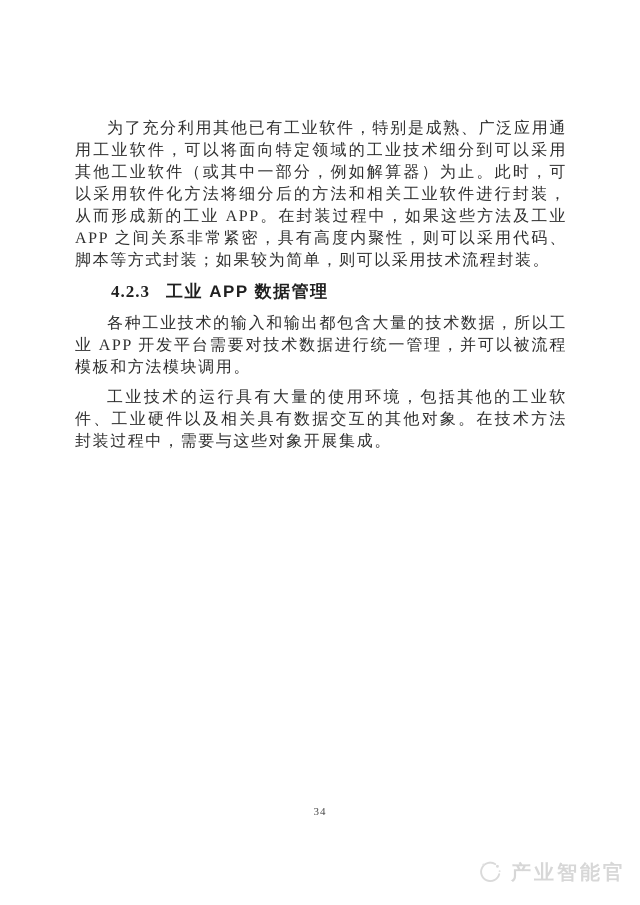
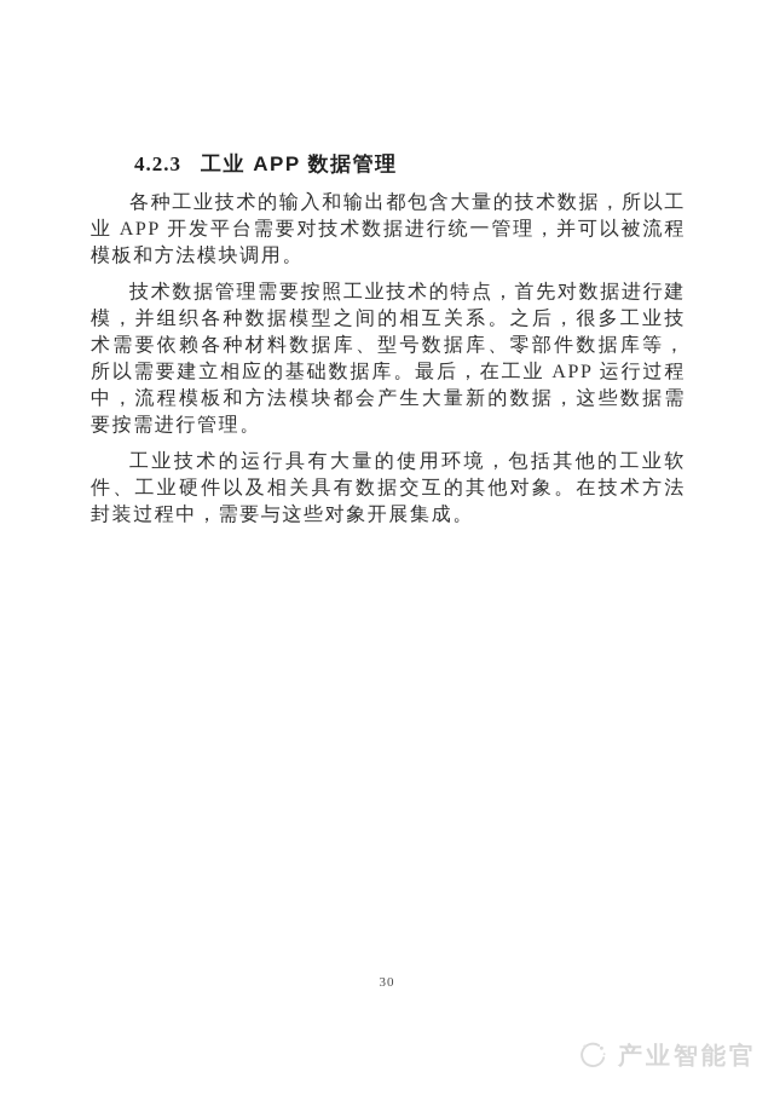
- 为了充分利用其他已有工业软件，特别是成熟、广泛应用通用工业软件，可以将面向特定领域的工业技术细分到可以采用其他工业软件（或其中一部分，例如解算器）为止。此时，可以采用软件化方法将细分后的方法和相关工业软件进行封装，从而形成新的工业 APP。在封装过程中，如果这些方法及工业 APP 之间关系非常紧密，具有高度内聚性，则可以采用代码、脚本等方式封装；如果较为简单，则可以采用技术流程封装。
  4.2.3 工业 APP 数据管理
  各种工业技术的输入和输出都包含大量的技术数据，所以工业 APP 开发平台需要对技术数据进行统一管理，并可以被流程模板和方法模块调用。
+ 技术数据管理需要按照工业技术的特点，首先对数据进行建模，并组织各种数据模型之间的相互关系。之后，很多工业技术需要依赖各种材料数据库、型号数据库、零部件数据库等，所以需要建立相应的基础数据库。最后，在工业 APP 运行过程中，流程模板和方法模块都会产生大量新的数据，这些数据需要按需进行管理。
  工业技术的运行具有大量的使用环境，包括其他的工业软件、工业硬件以及相关具有数据交互的其他对象。在技术方法封装过程中，需要与这些对象开展集成。
- 34
+ 30
  产业智能官
